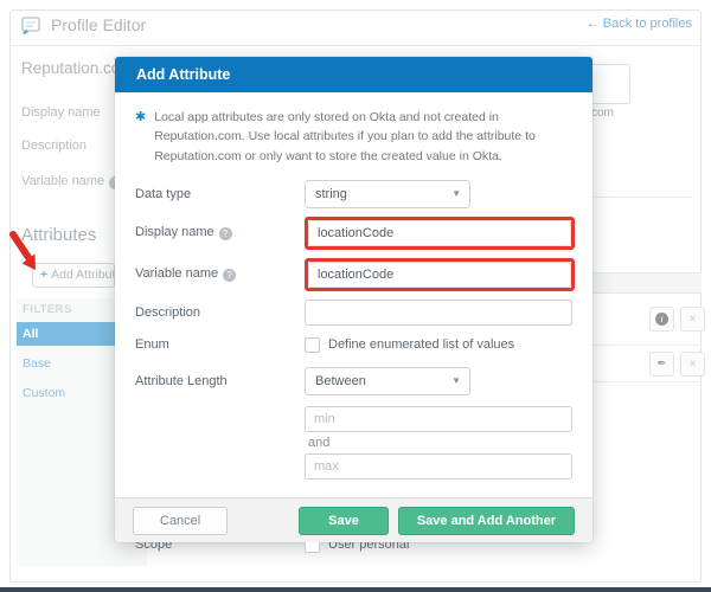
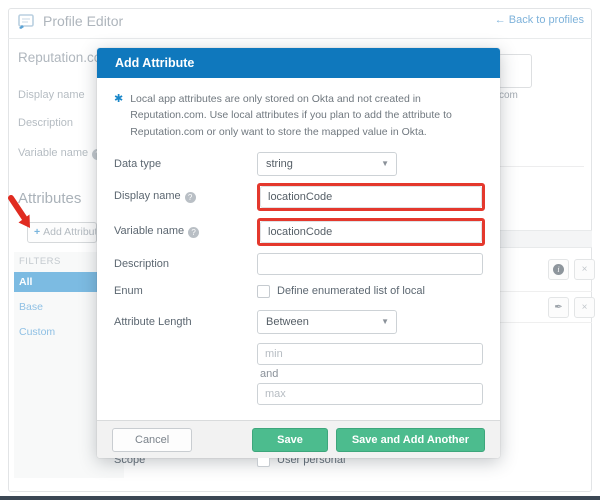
  Profile Editor
  ← Back to profiles
  Reputation.c
  Display name
  Description
  Variable name
  Attributes
  + Add Attribut
  FILTERS
  All
  Base
  Custom
  com
  i
  ×
  ✒
  ×
  Add Attribute
  ✱
- Local app attributes are only stored on Okta and not created in Reputation.com. Use local attributes if you plan to add the attribute to Reputation.com or only want to store the created value in Okta.
+ Local app attributes are only stored on Okta and not created in Reputation.com. Use local attributes if you plan to add the attribute to Reputation.com or only want to store the mapped value in Okta.
  Data type
  string
  ▼
  Display name ?
  locationCode
  Variable name ?
  locationCode
  Description
  Enum
- Define enumerated list of values
+ Define enumerated list of local
  Attribute Length
  Between
  ▼
  min
  and
  max
  Scope
  User personal
  Cancel
  Save
  Save and Add Another
